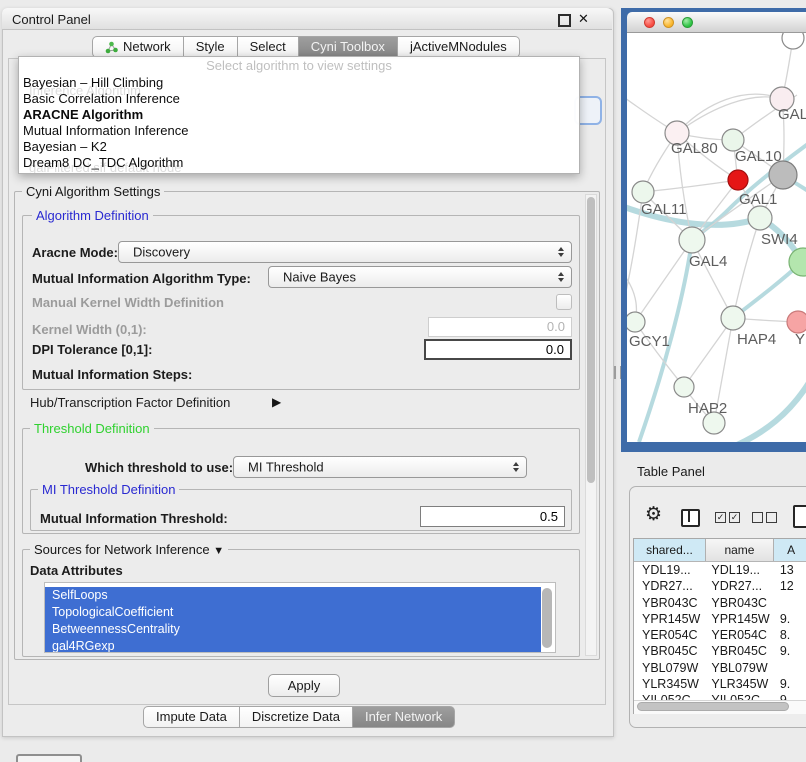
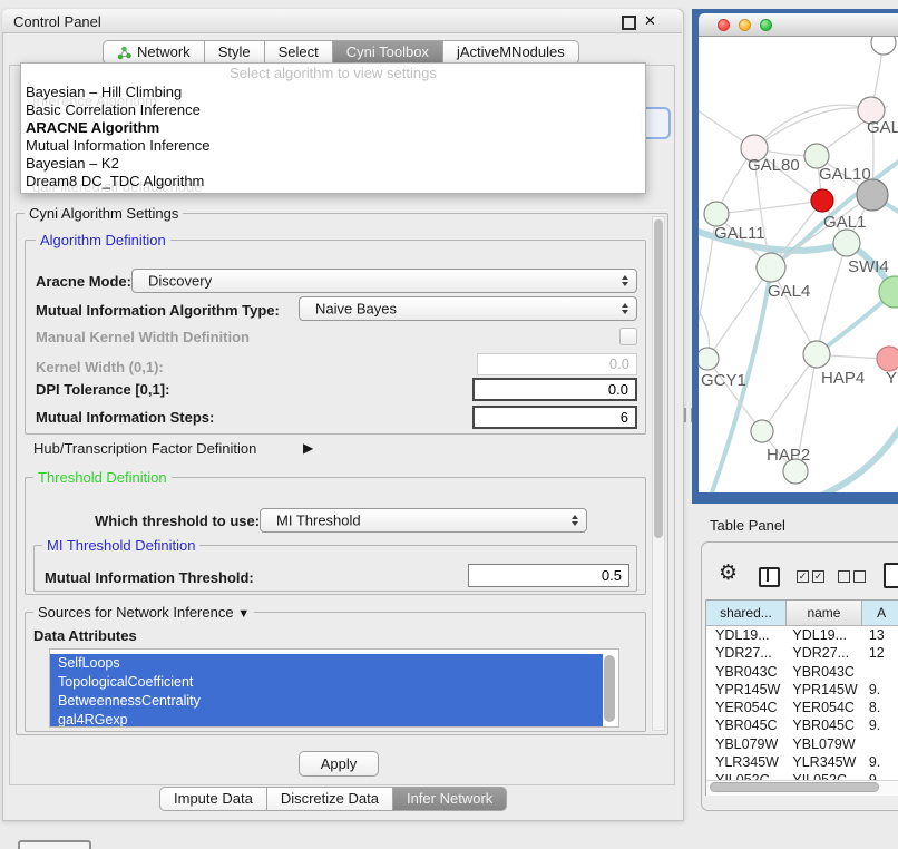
  Control Panel
  ✕
  Network
  Style
  Select
  Cyni Toolbox
  jActiveMNodules
  Cyni Algorithm Settings
  Algorithm Definition
  Aracne Mode:
  Discovery
  Mutual Information Algorithm Type:
  Naive Bayes
  Manual Kernel Width Definition
  Kernel Width (0,1):
  0.0
  DPI Tolerance [0,1]:
  0.0
  Mutual Information Steps:
+ 6
  Hub/Transcription Factor Definition
  ▶
  Threshold Definition
  Which threshold to use:
  MI Threshold
  MI Threshold Definition
  Mutual Information Threshold:
  0.5
  Sources for Network Inference ▼
  Data Attributes
  SelfLoops
  TopologicalCoefficient
  BetweennessCentrality
  gal4RGexp
  Apply
  Impute Data
  Discretize Data
  Infer Network
  Inference Algorithm
  galFiltered.sif default node
  Select algorithm to view settings
  Bayesian – Hill Climbing
  Basic Correlation Inference
  ARACNE Algorithm
  Mutual Information Inference
  Bayesian – K2
  Dream8 DC_TDC Algorithm
  GAL
  GAL80
  GAL10
  GAL1
  GAL11
  SWI4
  GAL4
  GCY1
  HAP4
  Y
  HAP2
  Table Panel
  ⚙
  ✓
  ✓
  shared...
  name
  A
  YDL19...
  YDL19...
  13
  YDR27...
  YDR27...
  12
  YBR043C
  YBR043C
  YPR145W
  YPR145W
  9.
  YER054C
  YER054C
  8.
  YBR045C
  YBR045C
  9.
  YBL079W
  YBL079W
  YLR345W
  YLR345W
  9.
